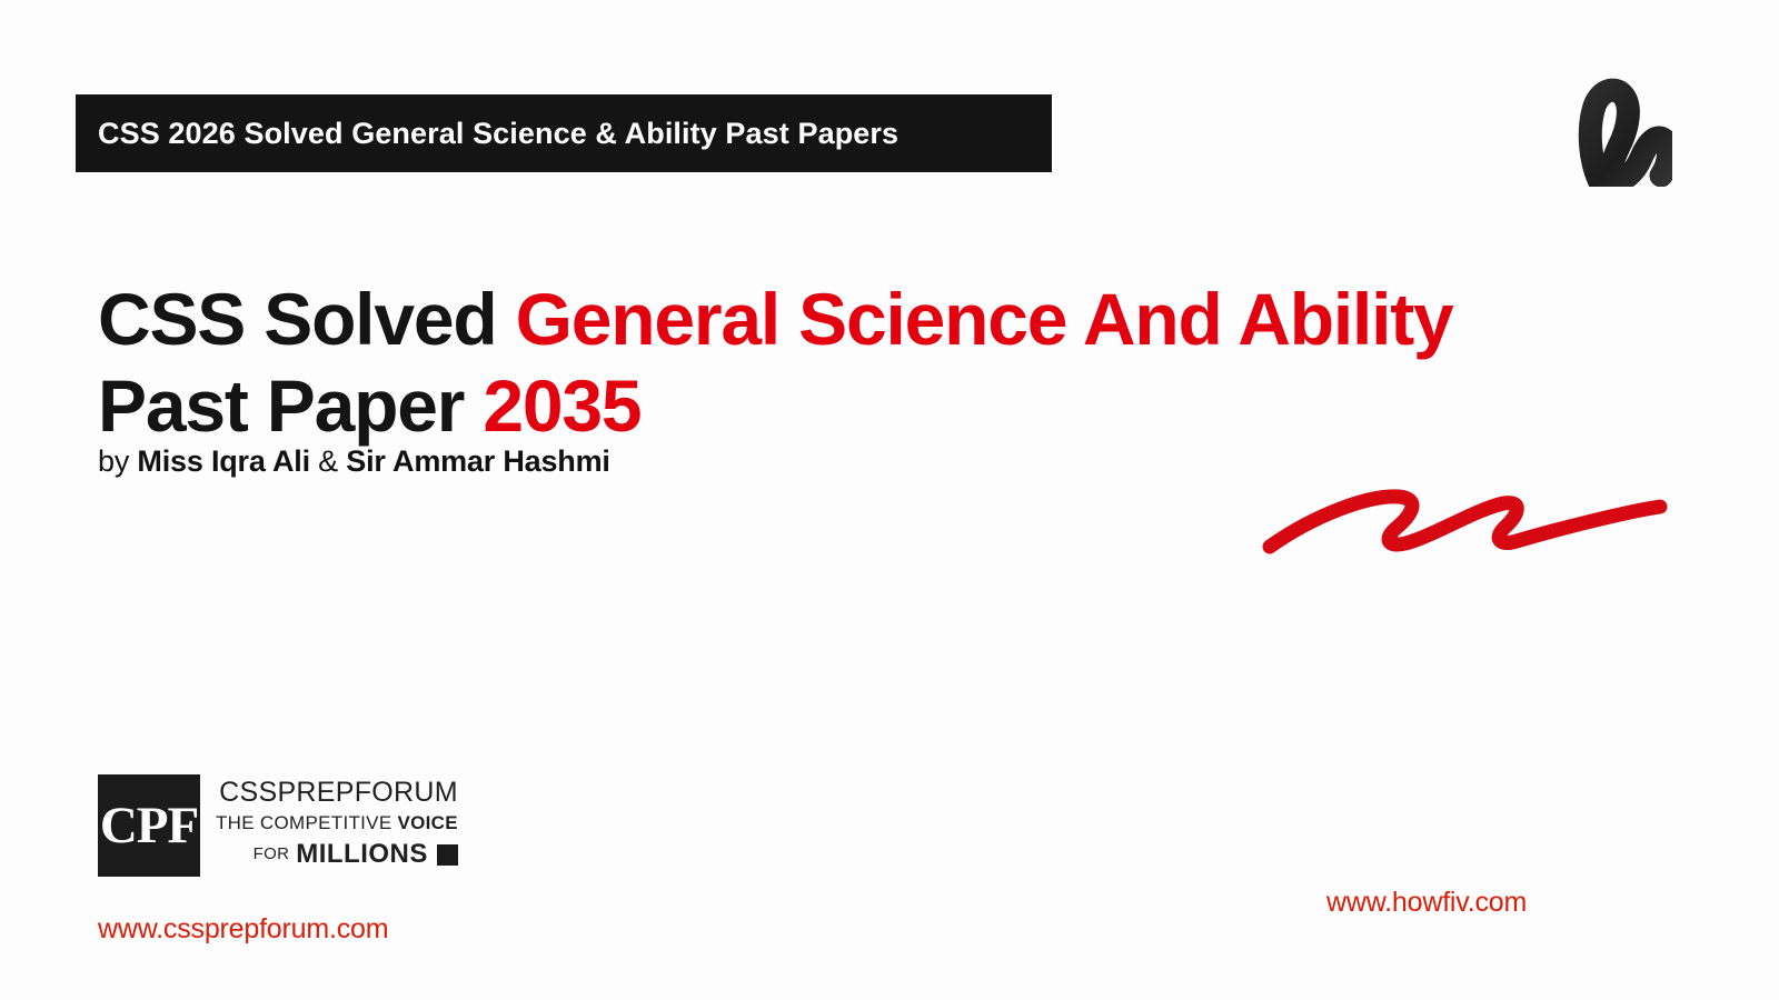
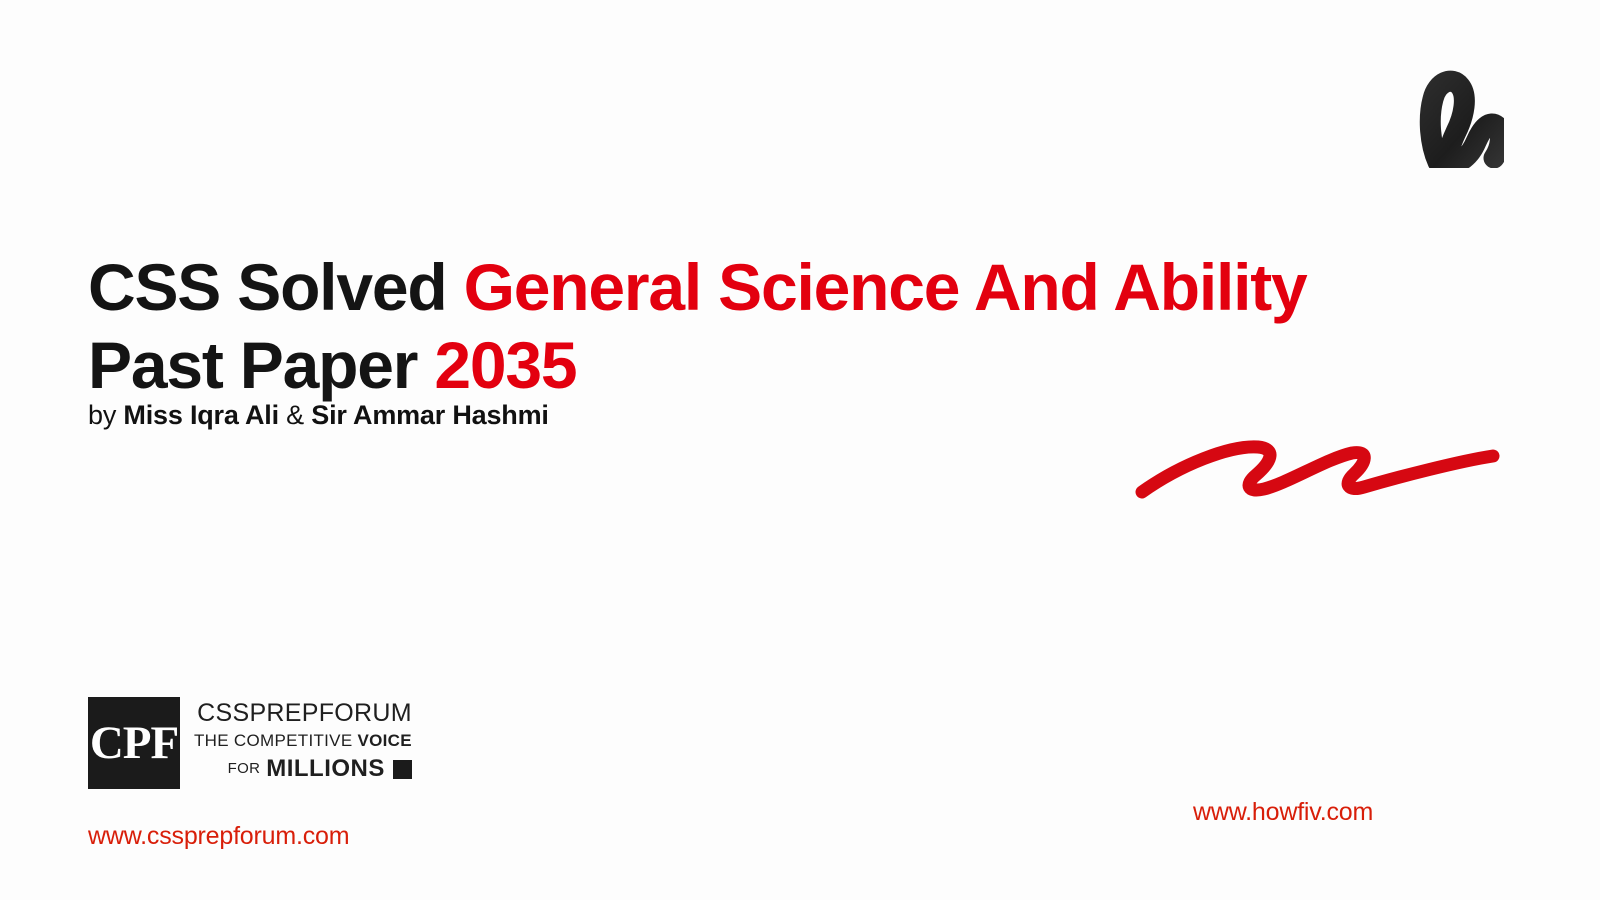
- CSS 2026 Solved General Science & Ability Past Papers
  CSS Solved General Science And Ability Past Paper 2035
  by Miss Iqra Ali & Sir Ammar Hashmi
  CPF
  CSSPREPFORUM
  THE COMPETITIVE VOICE
  FOR
  MILLIONS
  www.cssprepforum.com
  www.howfiv.com
